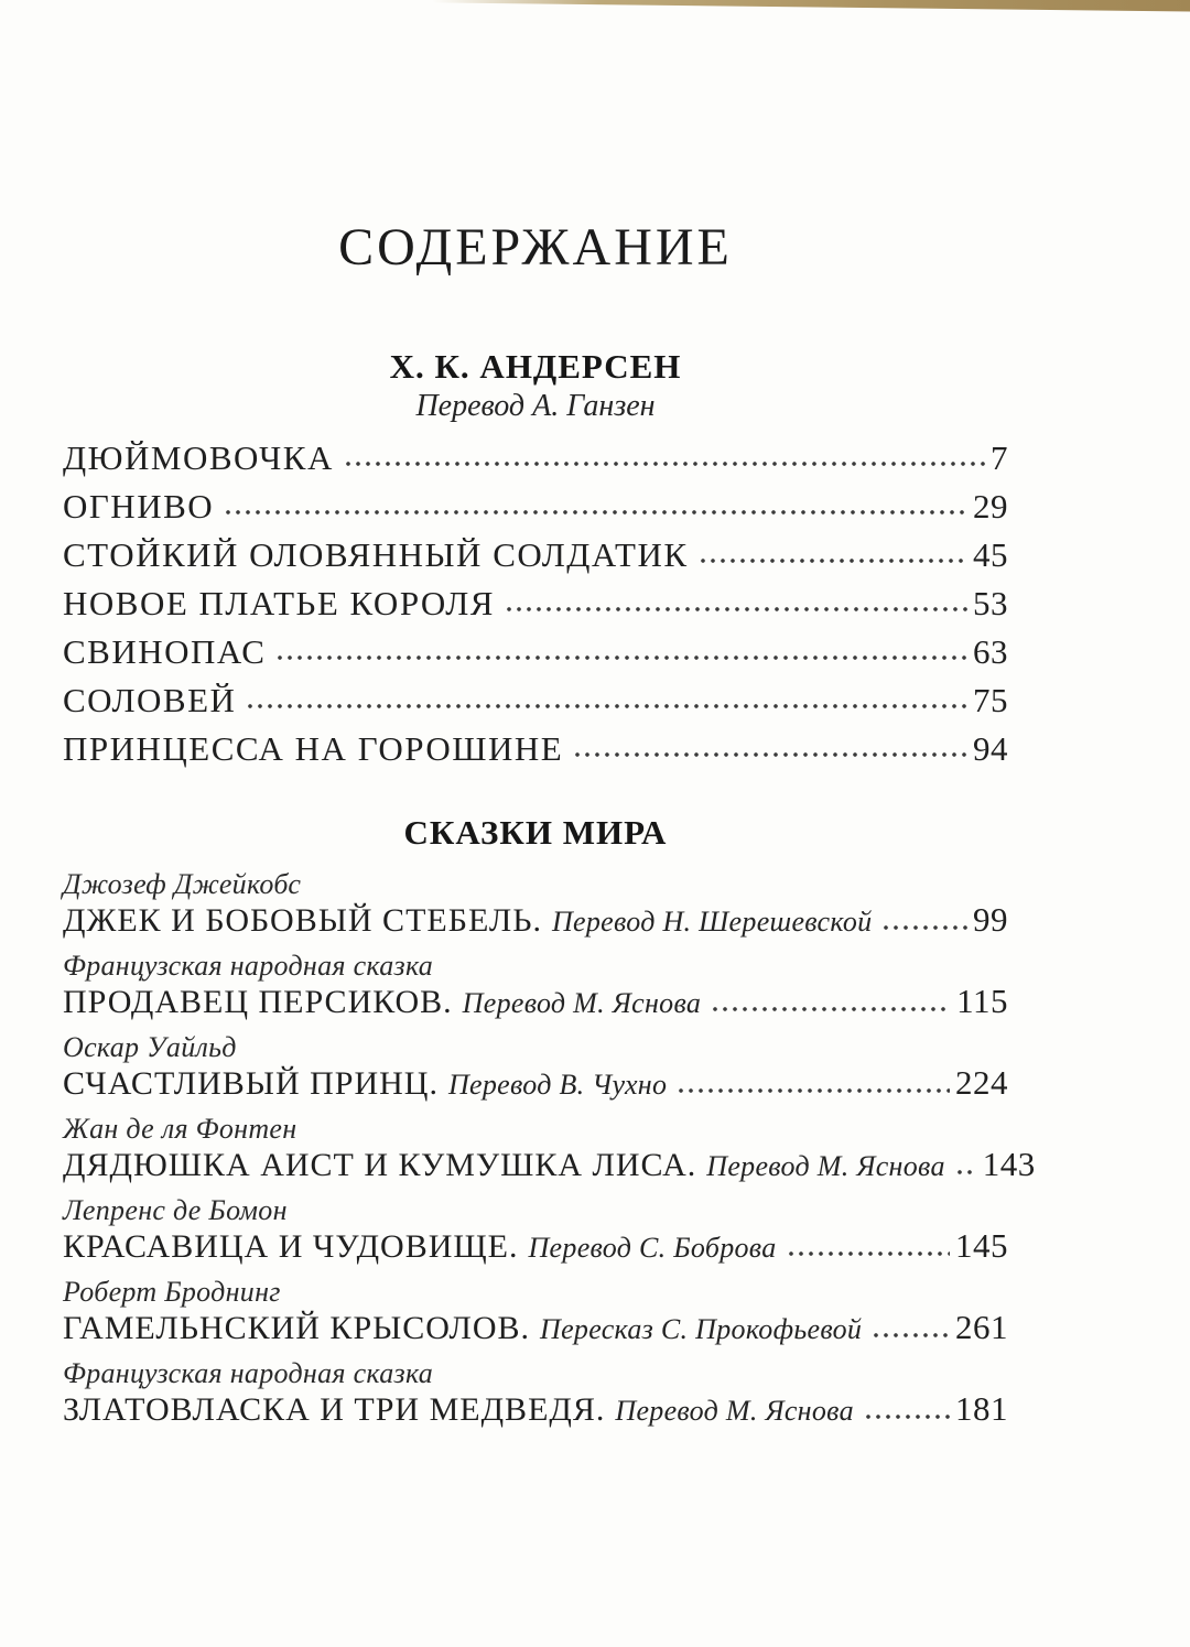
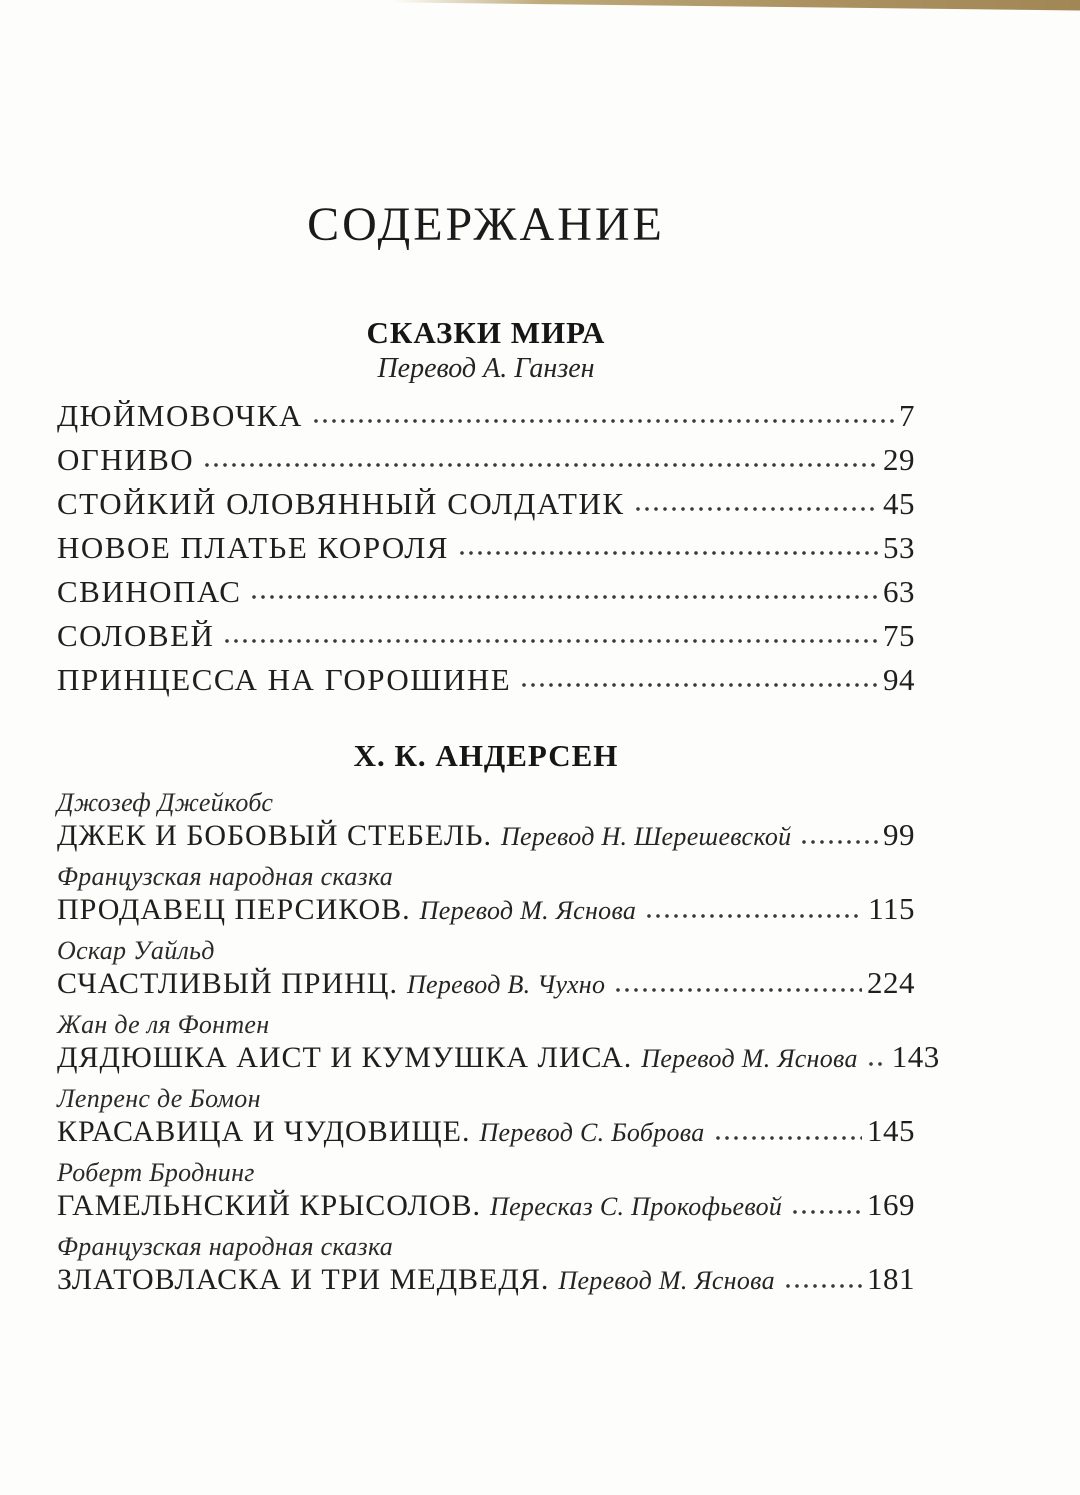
  СОДЕРЖАНИЕ
- Х. К. АНДЕРСЕН
+ СКАЗКИ МИРА
  Перевод А. Ганзен
  ДЮЙМОВОЧКА
  7
  ОГНИВО
  29
  СТОЙКИЙ ОЛОВЯННЫЙ СОЛДАТИК
  45
  НОВОЕ ПЛАТЬЕ КОРОЛЯ
  53
  СВИНОПАС
  63
  СОЛОВЕЙ
  75
  ПРИНЦЕССА НА ГОРОШИНЕ
  94
- СКАЗКИ МИРА
+ Х. К. АНДЕРСЕН
  Джозеф Джейкобс
  ДЖЕК И БОБОВЫЙ СТЕБЕЛЬ.
  Перевод Н. Шерешевской
  99
  Французская народная сказка
  ПРОДАВЕЦ ПЕРСИКОВ.
  Перевод М. Яснова
  115
  Оскар Уайльд
  СЧАСТЛИВЫЙ ПРИНЦ.
  Перевод В. Чухно
  224
  Жан де ля Фонтен
  ДЯДЮШКА АИСТ И КУМУШКА ЛИСА.
  Перевод М. Яснова
  143
  Лепренс де Бомон
  КРАСАВИЦА И ЧУДОВИЩЕ.
  Перевод С. Боброва
  145
  Роберт Броднинг
  ГАМЕЛЬНСКИЙ КРЫСОЛОВ.
  Пересказ С. Прокофьевой
- 261
+ 169
  Французская народная сказка
  ЗЛАТОВЛАСКА И ТРИ МЕДВЕДЯ.
  Перевод М. Яснова
  181
